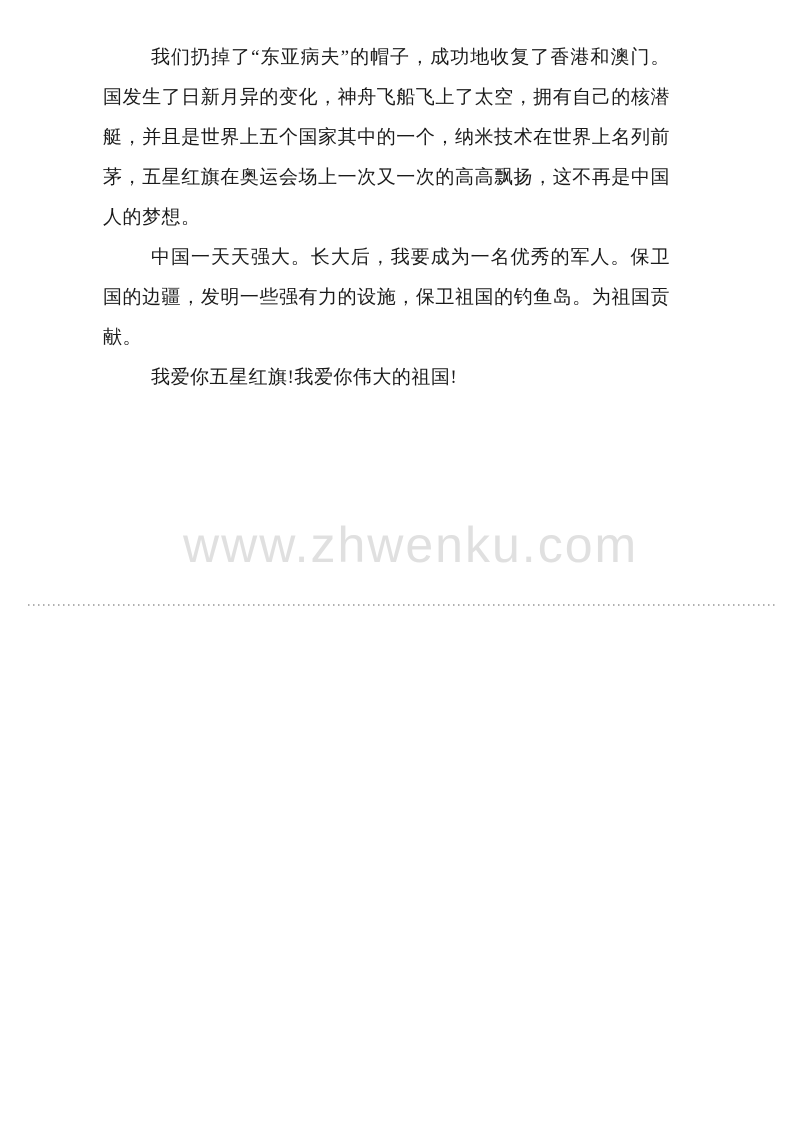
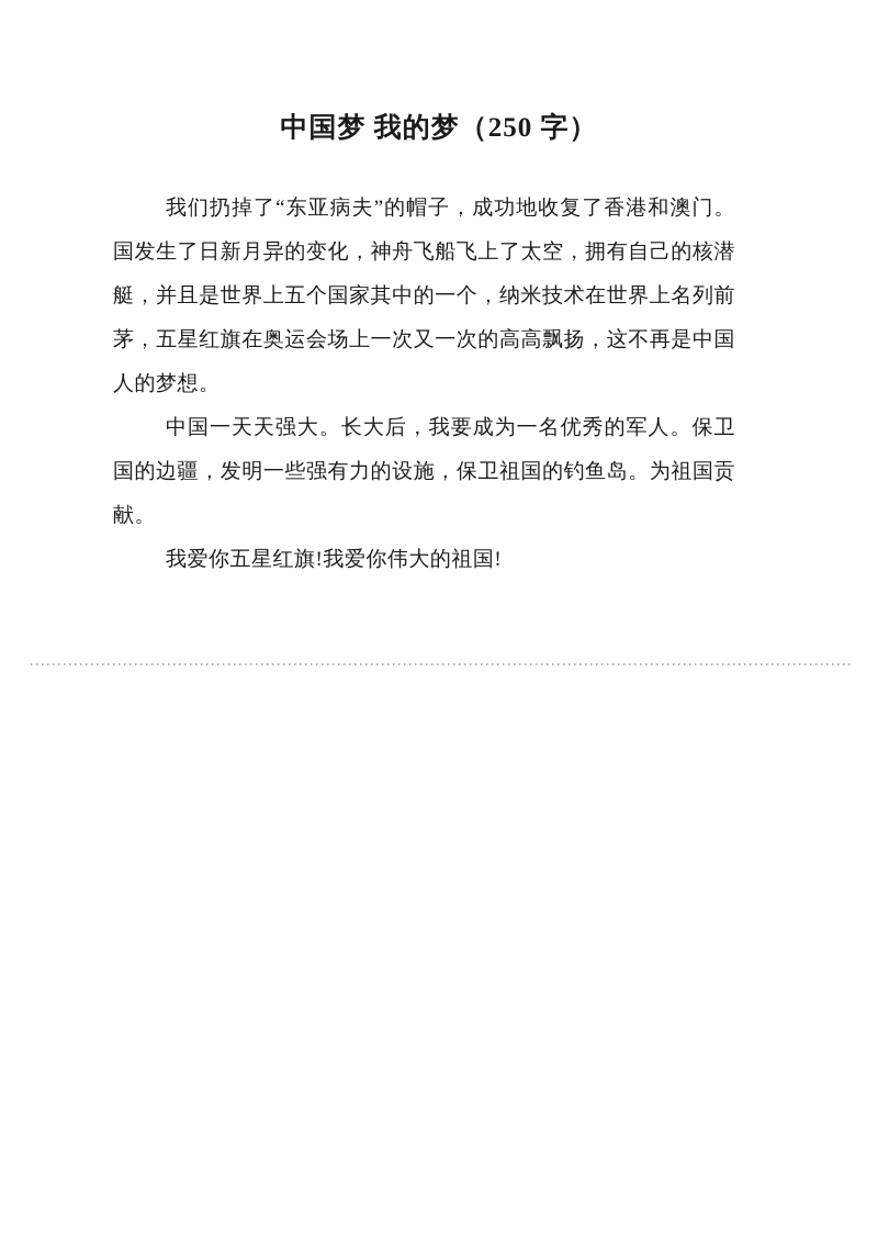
+ 中国梦 我的梦（250 字）
  我们扔掉了“东亚病夫”的帽子，成功地收复了香港和澳门。
  国发生了日新月异的变化，神舟飞船飞上了太空，拥有自己的核潜
  艇，并且是世界上五个国家其中的一个，纳米技术在世界上名列前
  茅，五星红旗在奥运会场上一次又一次的高高飘扬，这不再是中国
  人的梦想。
  中国一天天强大。长大后，我要成为一名优秀的军人。保卫
  国的边疆，发明一些强有力的设施，保卫祖国的钓鱼岛。为祖国贡
  献。
  我爱你五星红旗!我爱你伟大的祖国!
- www.zhwenku.com
